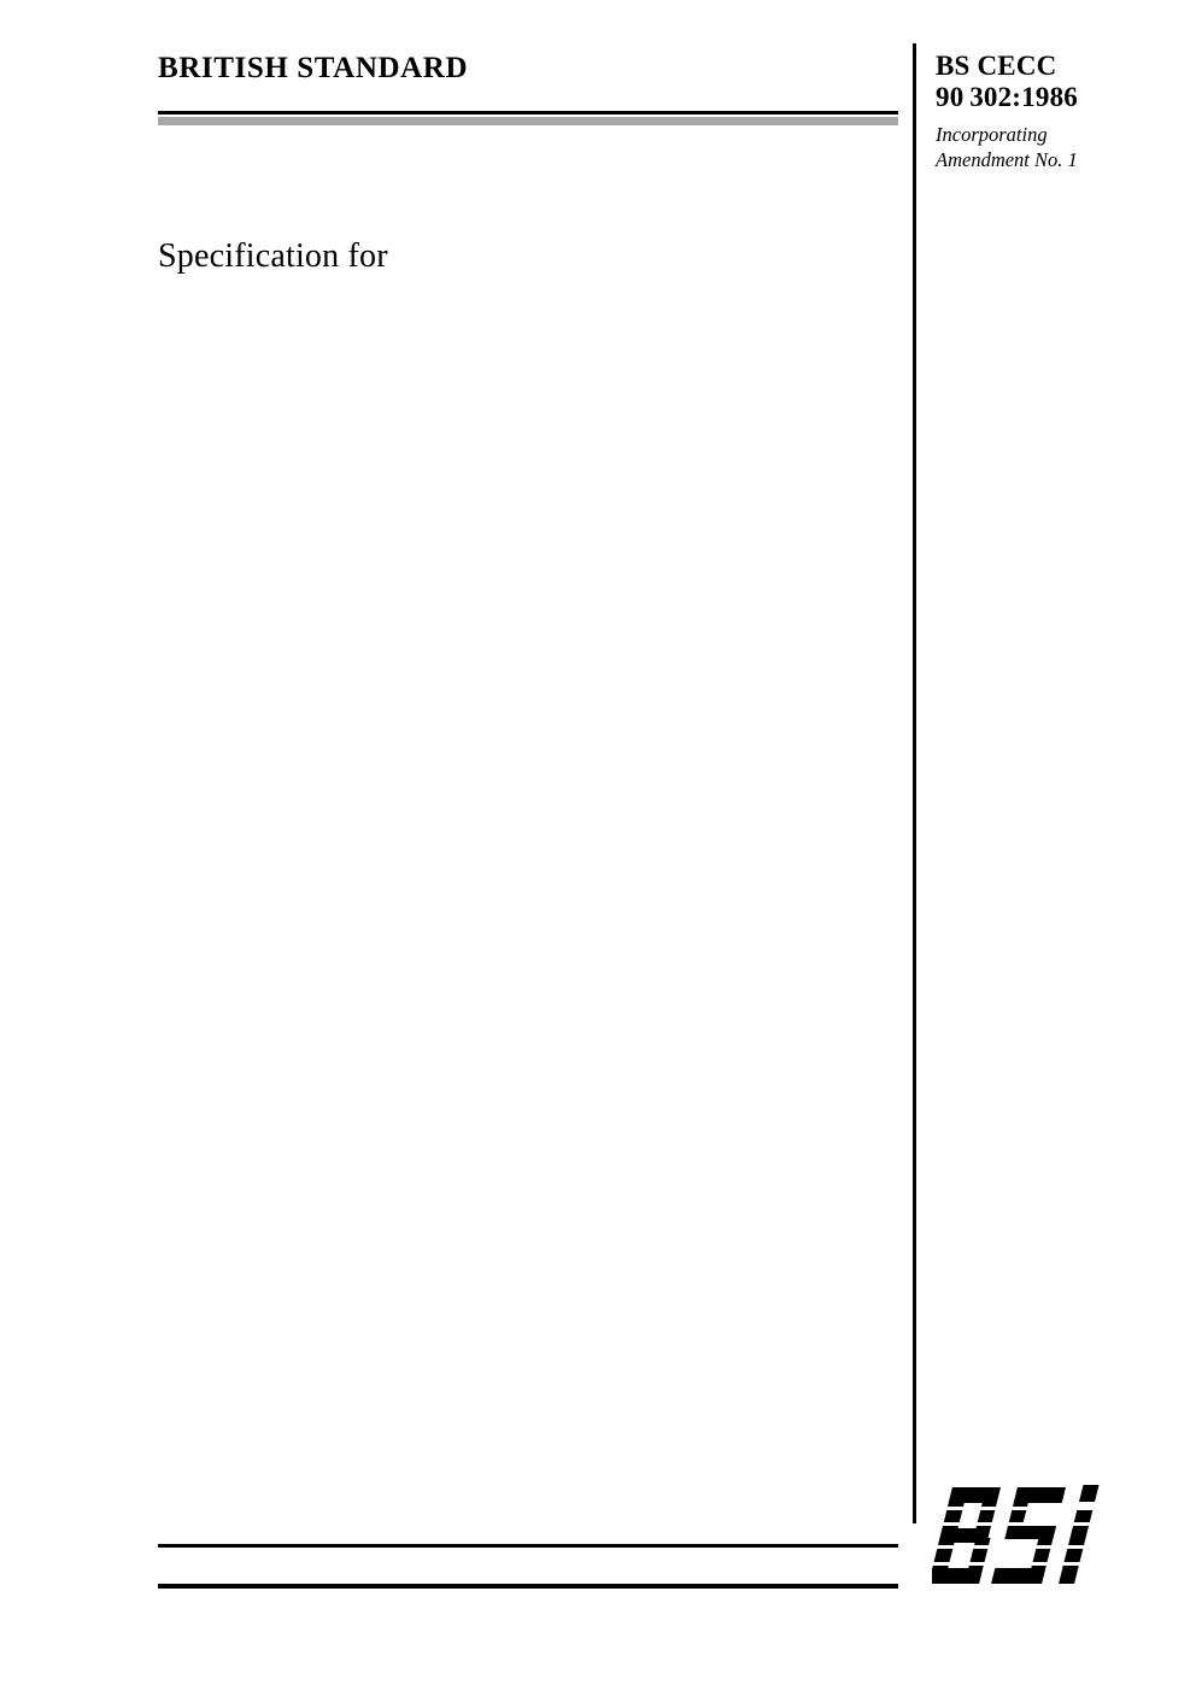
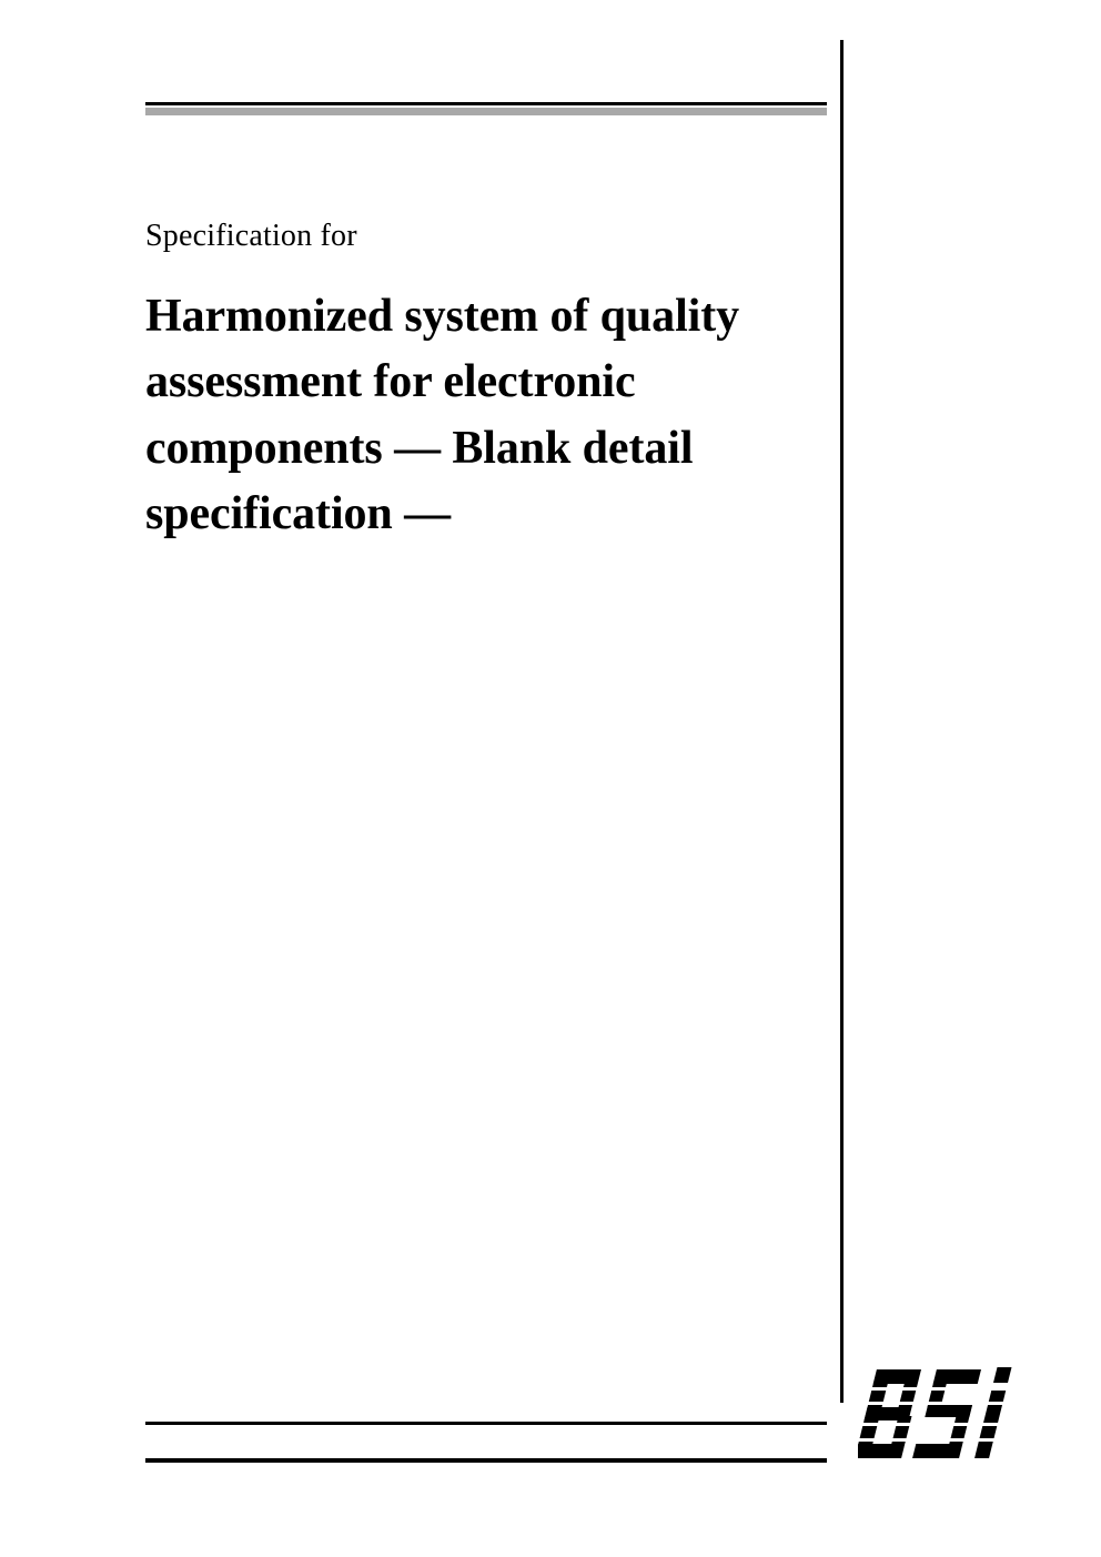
- BRITISH STANDARD
- BS CECC
- 90 302:1986
- Incorporating
- Amendment No. 1
  Specification for
+ Harmonized system of quality assessment for electronic components — Blank detail specification —
